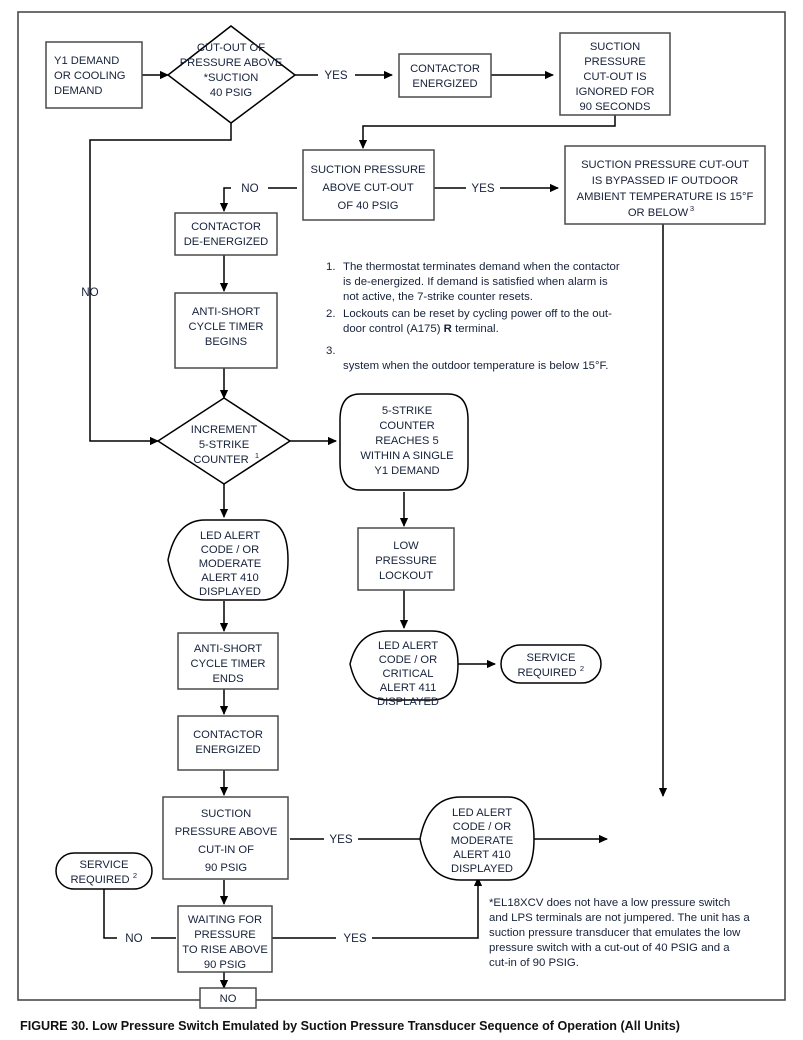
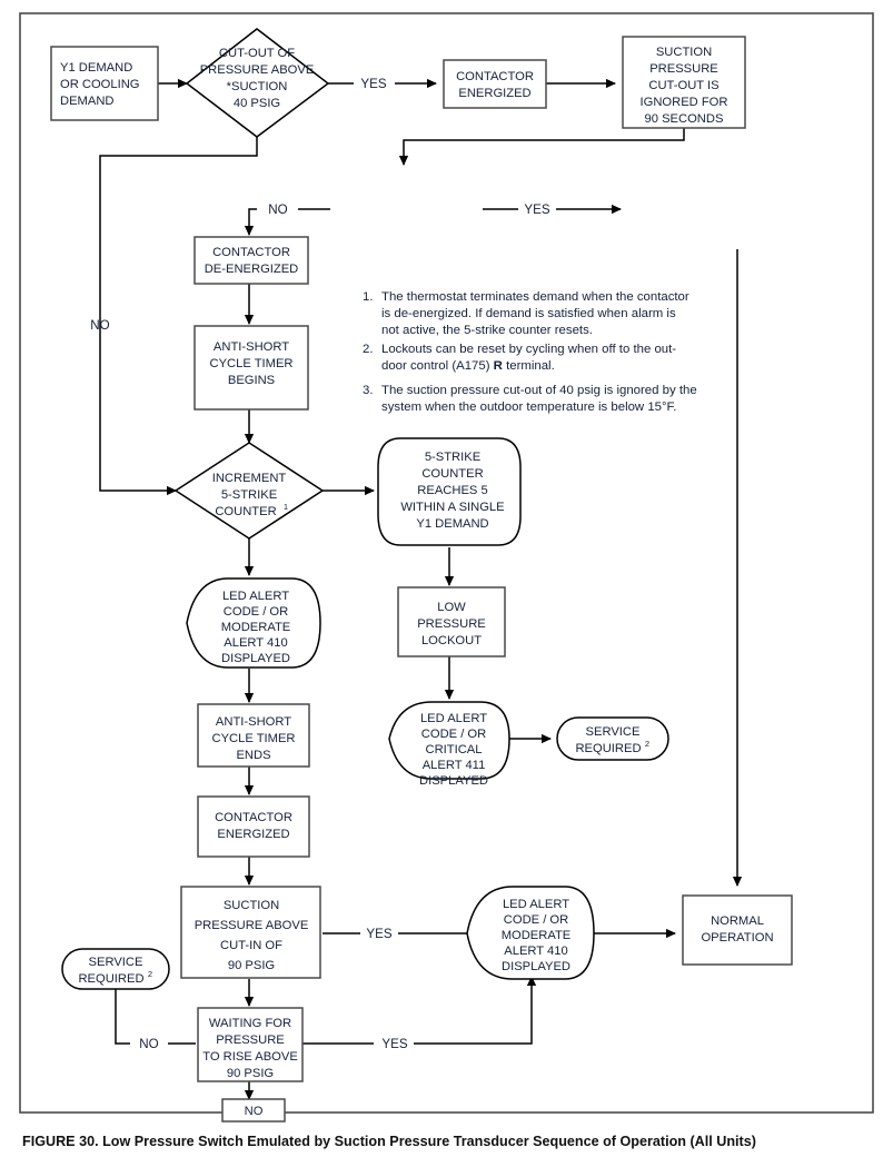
  Y1 DEMAND
  OR COOLING
  DEMAND
  CUT-OUT OF
  PRESSURE ABOVE
  *SUCTION
  40 PSIG
  YES
  CONTACTOR
  ENERGIZED
  SUCTION
  PRESSURE
  CUT-OUT IS
  IGNORED FOR
  90 SECONDS
- SUCTION PRESSURE
- ABOVE CUT-OUT
- OF 40 PSIG
  NO
  YES
- SUCTION PRESSURE CUT-OUT
- IS BYPASSED IF OUTDOOR
- AMBIENT TEMPERATURE IS 15°F
- OR BELOW
- 3
  NO
  CONTACTOR
  DE-ENERGIZED
  ANTI-SHORT
  CYCLE TIMER
  BEGINS
  INCREMENT
  5-STRIKE
  COUNTER
  1
  5-STRIKE
  COUNTER
  REACHES 5
  WITHIN A SINGLE
  Y1 DEMAND
  LED ALERT
  CODE / OR
  MODERATE
  ALERT 410
  DISPLAYED
  LOW
  PRESSURE
  LOCKOUT
  LED ALERT
  CODE / OR
  CRITICAL
  ALERT 411
  DISPLAYED
  SERVICE
  REQUIRED
  2
  ANTI-SHORT
  CYCLE TIMER
  ENDS
  CONTACTOR
  ENERGIZED
  SUCTION
  PRESSURE ABOVE
  CUT-IN OF
  90 PSIG
  YES
  SERVICE
  REQUIRED
  2
  NO
  WAITING FOR
  PRESSURE
  TO RISE ABOVE
  90 PSIG
  YES
  NO
  LED ALERT
  CODE / OR
  MODERATE
  ALERT 410
  DISPLAYED
+ NORMAL
+ OPERATION
  1.
  The thermostat terminates demand when the contactor
  is de-energized. If demand is satisfied when alarm is
- not active, the 7-strike counter resets.
+ not active, the 5-strike counter resets.
  2.
- Lockouts can be reset by cycling power off to the out-
+ Lockouts can be reset by cycling when off to the out-
  door control (A175) R terminal.
  3.
+ The suction pressure cut-out of 40 psig is ignored by the
  system when the outdoor temperature is below 15°F.
- *EL18XCV does not have a low pressure switch
- and LPS terminals are not jumpered. The unit has a
- suction pressure transducer that emulates the low
- pressure switch with a cut-out of 40 PSIG and a
- cut-in of 90 PSIG.
  FIGURE 30. Low Pressure Switch Emulated by Suction Pressure Transducer Sequence of Operation (All Units)
